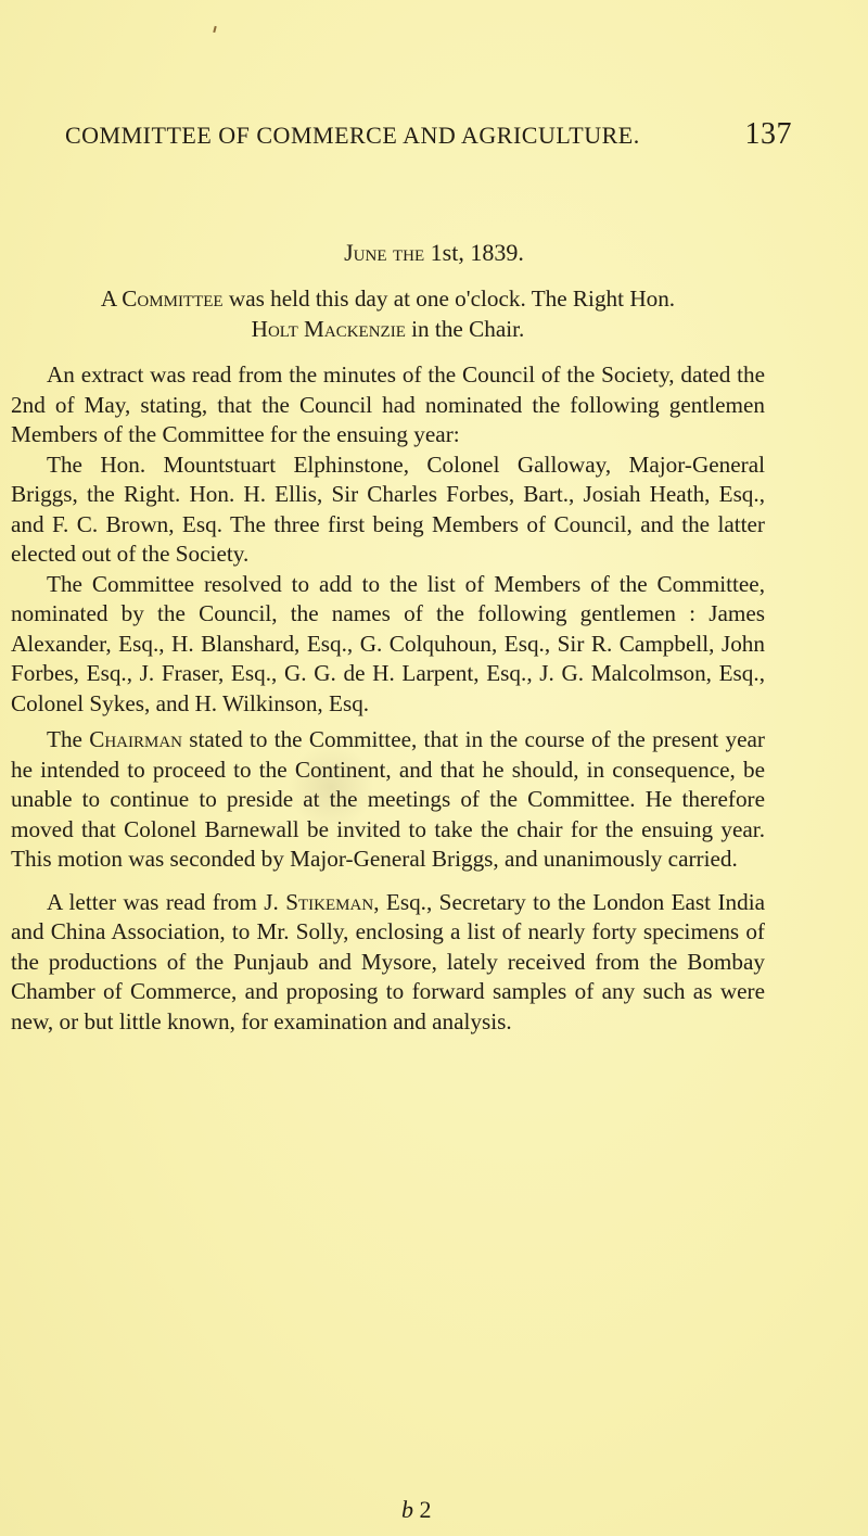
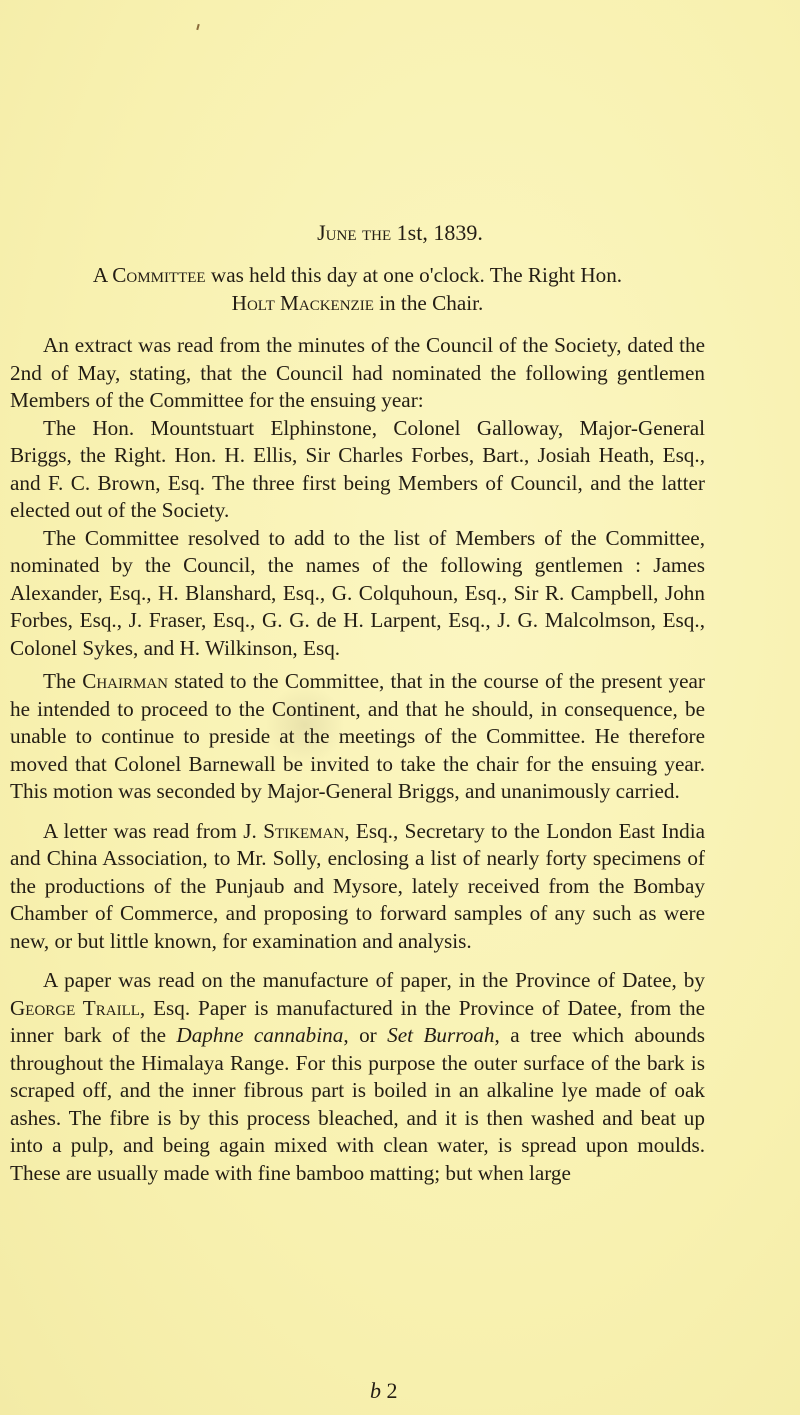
- COMMITTEE OF COMMERCE AND AGRICULTURE.
- 137
  June the 1st, 1839.
  A Committee was held this day at one o'clock. The Right Hon.
  Holt Mackenzie in the Chair.
  An extract was read from the minutes of the Council of the Society, dated the 2nd of May, stating, that the Council had nominated the following gentlemen Members of the Committee for the ensuing year:
  The Hon. Mountstuart Elphinstone, Colonel Galloway, Major-General Briggs, the Right. Hon. H. Ellis, Sir Charles Forbes, Bart., Josiah Heath, Esq., and F. C. Brown, Esq. The three first being Members of Council, and the latter elected out of the Society.
  The Committee resolved to add to the list of Members of the Committee, nominated by the Council, the names of the following gentlemen : James Alexander, Esq., H. Blanshard, Esq., G. Colquhoun, Esq., Sir R. Campbell, John Forbes, Esq., J. Fraser, Esq., G. G. de H. Larpent, Esq., J. G. Malcolmson, Esq., Colonel Sykes, and H. Wilkinson, Esq.
  The Chairman stated to the Committee, that in the course of the present year he intended to proceed to the Continent, and that he should, in consequence, be unable to continue to preside at the meetings of the Committee. He therefore moved that Colonel Barnewall be invited to take the chair for the ensuing year. This motion was seconded by Major-General Briggs, and unanimously carried.
  A letter was read from J. Stikeman, Esq., Secretary to the London East India and China Association, to Mr. Solly, enclosing a list of nearly forty specimens of the productions of the Punjaub and Mysore, lately received from the Bombay Chamber of Commerce, and proposing to forward samples of any such as were new, or but little known, for examination and analysis.
+ A paper was read on the manufacture of paper, in the Province of Datee, by George Traill, Esq. Paper is manufactured in the Province of Datee, from the inner bark of the Daphne cannabina, or Set Burroah, a tree which abounds throughout the Himalaya Range. For this purpose the outer surface of the bark is scraped off, and the inner fibrous part is boiled in an alkaline lye made of oak ashes. The fibre is by this process bleached, and it is then washed and beat up into a pulp, and being again mixed with clean water, is spread upon moulds. These are usually made with fine bamboo matting; but when large
  b 2
